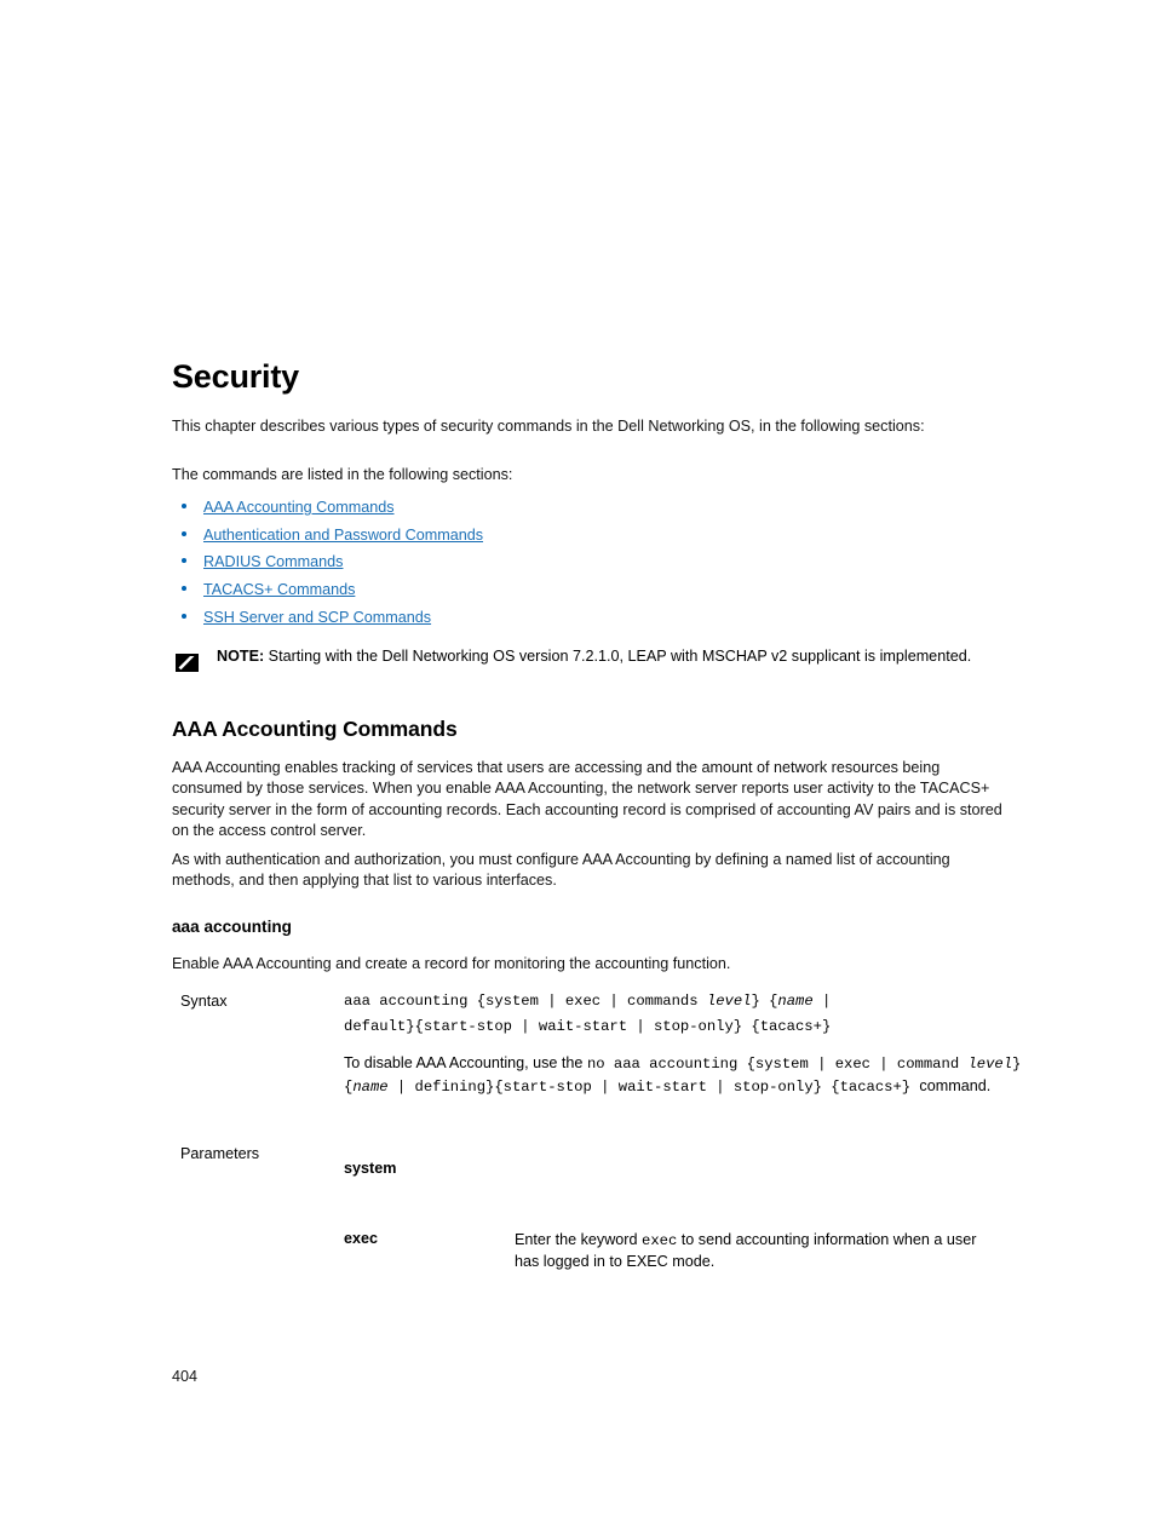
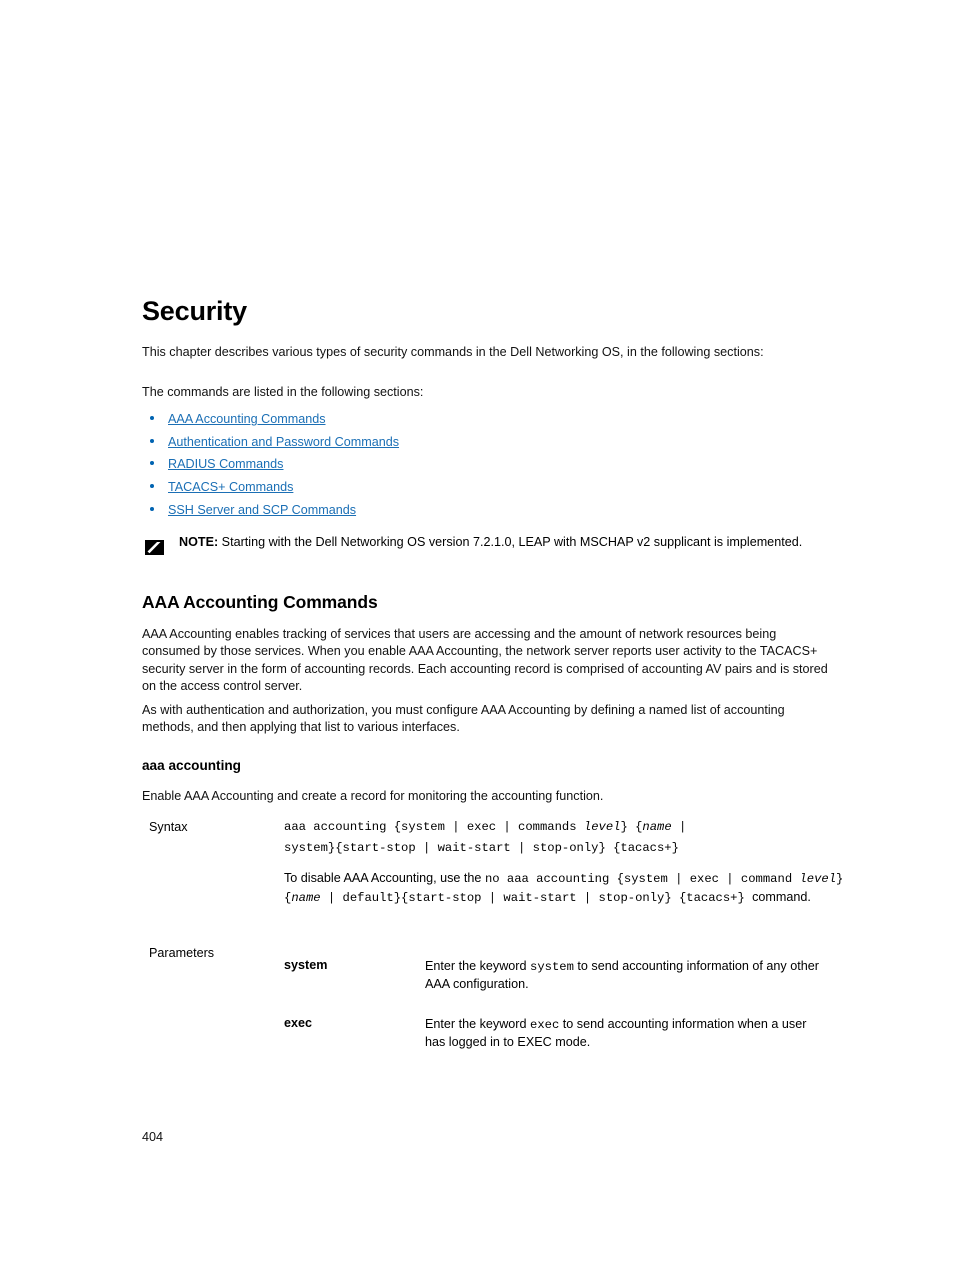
  Security
  This chapter describes various types of security commands in the Dell Networking OS, in the following sections:
  The commands are listed in the following sections:
  AAA Accounting Commands
  Authentication and Password Commands
  RADIUS Commands
  TACACS+ Commands
  SSH Server and SCP Commands
  NOTE: Starting with the Dell Networking OS version 7.2.1.0, LEAP with MSCHAP v2 supplicant is implemented.
  AAA Accounting Commands
  AAA Accounting enables tracking of services that users are accessing and the amount of network resources being consumed by those services. When you enable AAA Accounting, the network server reports user activity to the TACACS+ security server in the form of accounting records. Each accounting record is comprised of accounting AV pairs and is stored on the access control server.
  As with authentication and authorization, you must configure AAA Accounting by defining a named list of accounting methods, and then applying that list to various interfaces.
  aaa accounting
  Enable AAA Accounting and create a record for monitoring the accounting function.
  Syntax
  aaa accounting {system | exec | commands level} {name |
- default}{start-stop | wait-start | stop-only} {tacacs+}
+ system}{start-stop | wait-start | stop-only} {tacacs+}
- To disable AAA Accounting, use the no aaa accounting {system | exec | command level} {name | defining}{start-stop | wait-start | stop-only} {tacacs+} command.
+ To disable AAA Accounting, use the no aaa accounting {system | exec | command level} {name | default}{start-stop | wait-start | stop-only} {tacacs+} command.
  Parameters
  system
+ Enter the keyword system to send accounting information of any other AAA configuration.
  exec
  Enter the keyword exec to send accounting information when a user has logged in to EXEC mode.
  404
